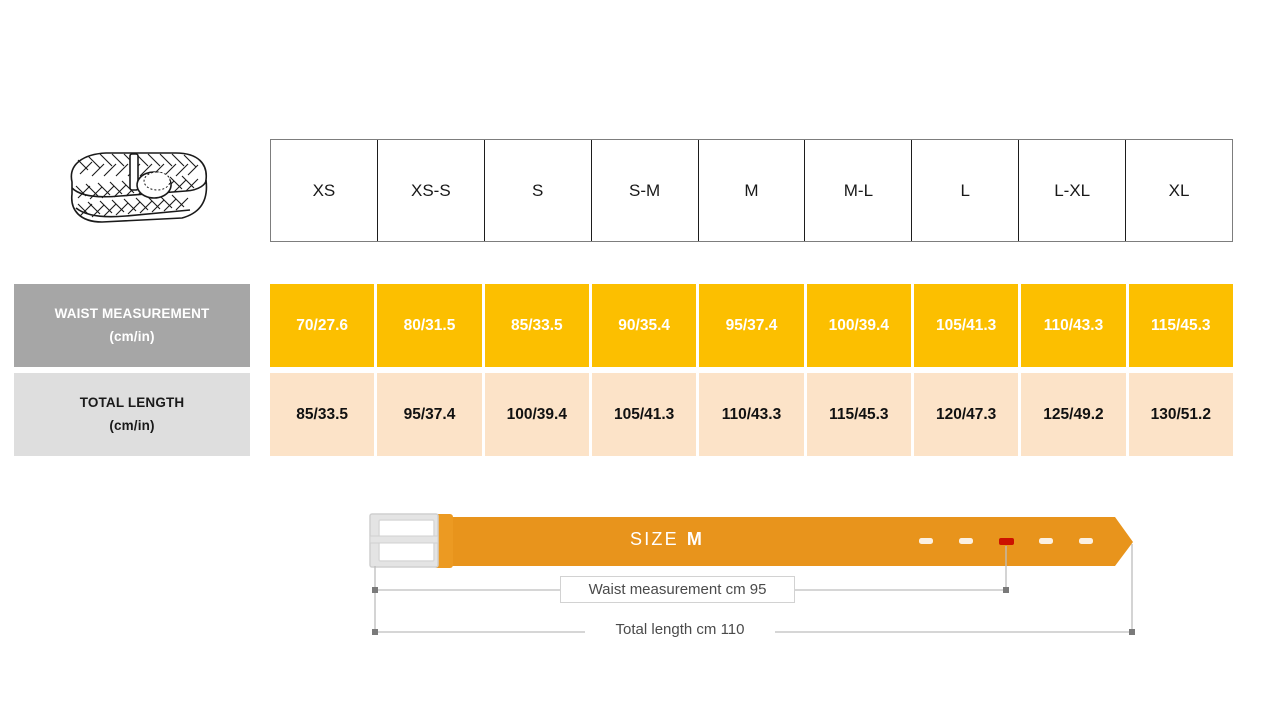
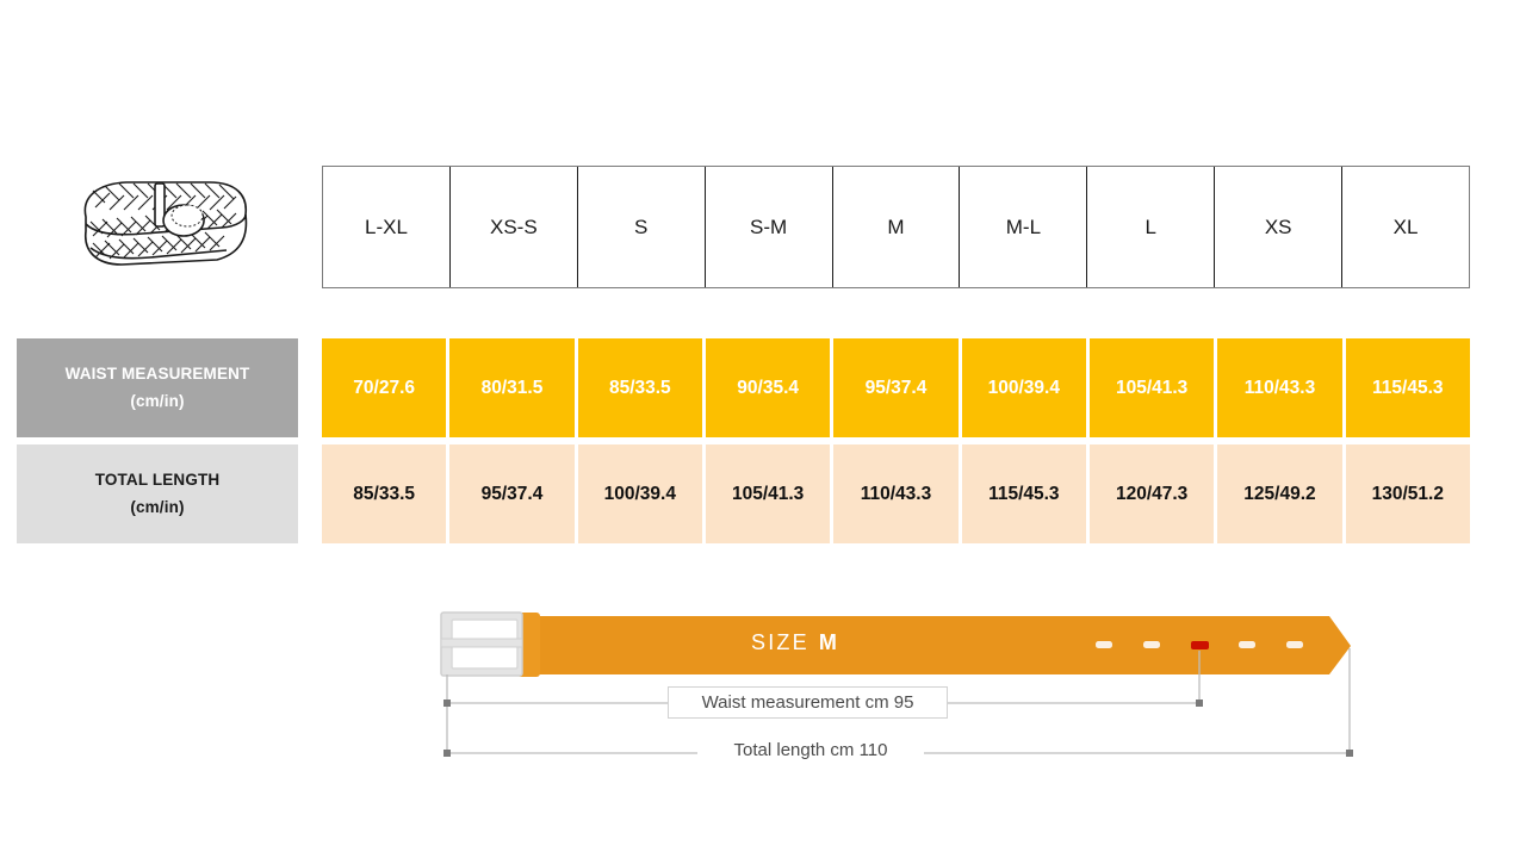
- XS
+ L-XL
  XS-S
  S
  S-M
  M
  M-L
  L
- L-XL
+ XS
  XL
  WAIST MEASUREMENT
  (cm/in)
  70/27.6
  80/31.5
  85/33.5
  90/35.4
  95/37.4
  100/39.4
  105/41.3
  110/43.3
  115/45.3
  TOTAL LENGTH
  (cm/in)
  85/33.5
  95/37.4
  100/39.4
  105/41.3
  110/43.3
  115/45.3
  120/47.3
  125/49.2
  130/51.2
  SIZE M
  Waist measurement cm 95
  Total length cm 110
